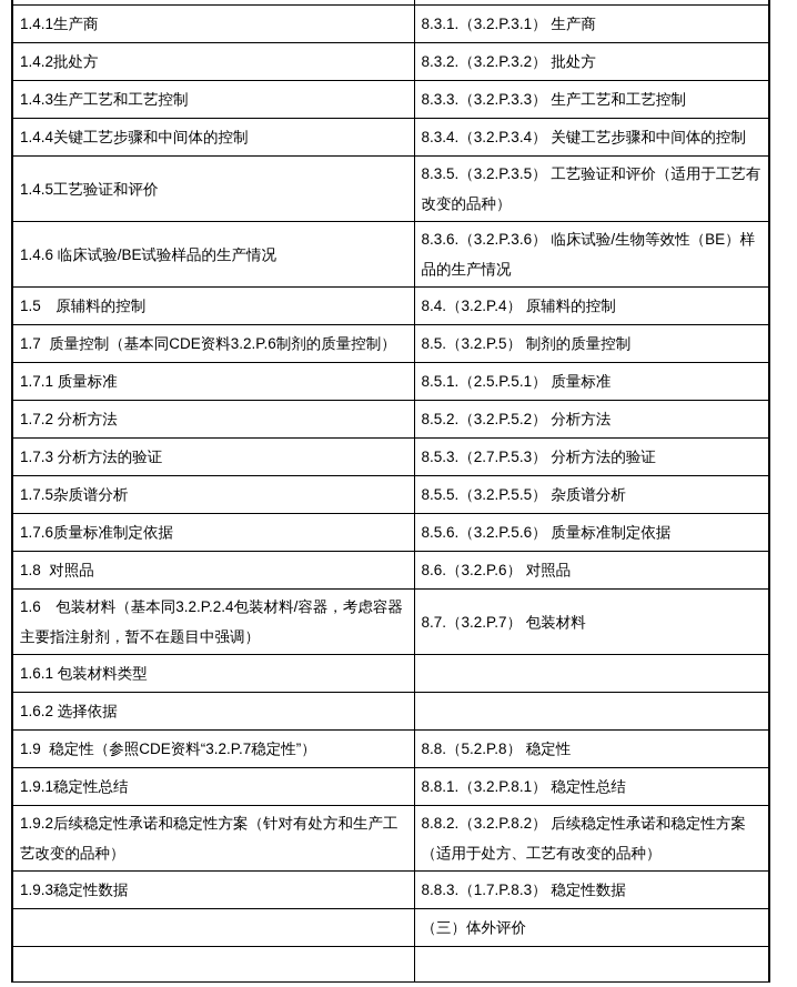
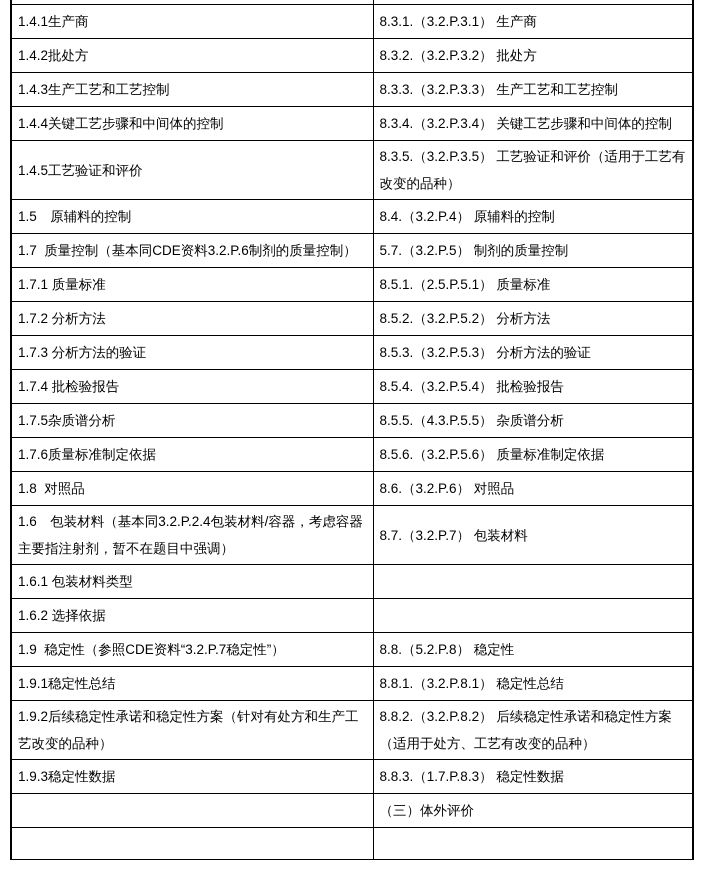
  1.4.1生产商	8.3.1.（3.2.P.3.1） 生产商
  1.4.2批处方	8.3.2.（3.2.P.3.2） 批处方
  1.4.3生产工艺和工艺控制	8.3.3.（3.2.P.3.3） 生产工艺和工艺控制
  1.4.4关键工艺步骤和中间体的控制	8.3.4.（3.2.P.3.4） 关键工艺步骤和中间体的控制
  1.4.5工艺验证和评价	8.3.5.（3.2.P.3.5） 工艺验证和评价（适用于工艺有改变的品种）
- 1.4.6 临床试验/BE试验样品的生产情况	8.3.6.（3.2.P.3.6） 临床试验/生物等效性（BE）样品的生产情况
  1.5 原辅料的控制	8.4.（3.2.P.4） 原辅料的控制
- 1.7 质量控制（基本同CDE资料3.2.P.6制剂的质量控制）	8.5.（3.2.P.5） 制剂的质量控制
+ 1.7 质量控制（基本同CDE资料3.2.P.6制剂的质量控制）	5.7.（3.2.P.5） 制剂的质量控制
  1.7.1 质量标准	8.5.1.（2.5.P.5.1） 质量标准
  1.7.2 分析方法	8.5.2.（3.2.P.5.2） 分析方法
- 1.7.3 分析方法的验证	8.5.3.（2.7.P.5.3） 分析方法的验证
+ 1.7.3 分析方法的验证	8.5.3.（3.2.P.5.3） 分析方法的验证
+ 1.7.4 批检验报告	8.5.4.（3.2.P.5.4） 批检验报告
- 1.7.5杂质谱分析	8.5.5.（3.2.P.5.5） 杂质谱分析
+ 1.7.5杂质谱分析	8.5.5.（4.3.P.5.5） 杂质谱分析
  1.7.6质量标准制定依据	8.5.6.（3.2.P.5.6） 质量标准制定依据
  1.8 对照品	8.6.（3.2.P.6） 对照品
  1.6 包装材料（基本同3.2.P.2.4包装材料/容器，考虑容器主要指注射剂，暂不在题目中强调）	8.7.（3.2.P.7） 包装材料
  1.6.1 包装材料类型
  1.6.2 选择依据
  1.9 稳定性（参照CDE资料“3.2.P.7稳定性”）	8.8.（5.2.P.8） 稳定性
  1.9.1稳定性总结	8.8.1.（3.2.P.8.1） 稳定性总结
  1.9.2后续稳定性承诺和稳定性方案（针对有处方和生产工艺改变的品种）	8.8.2.（3.2.P.8.2） 后续稳定性承诺和稳定性方案 （适用于处方、工艺有改变的品种）
  1.9.3稳定性数据	8.8.3.（1.7.P.8.3） 稳定性数据
  	（三）体外评价
